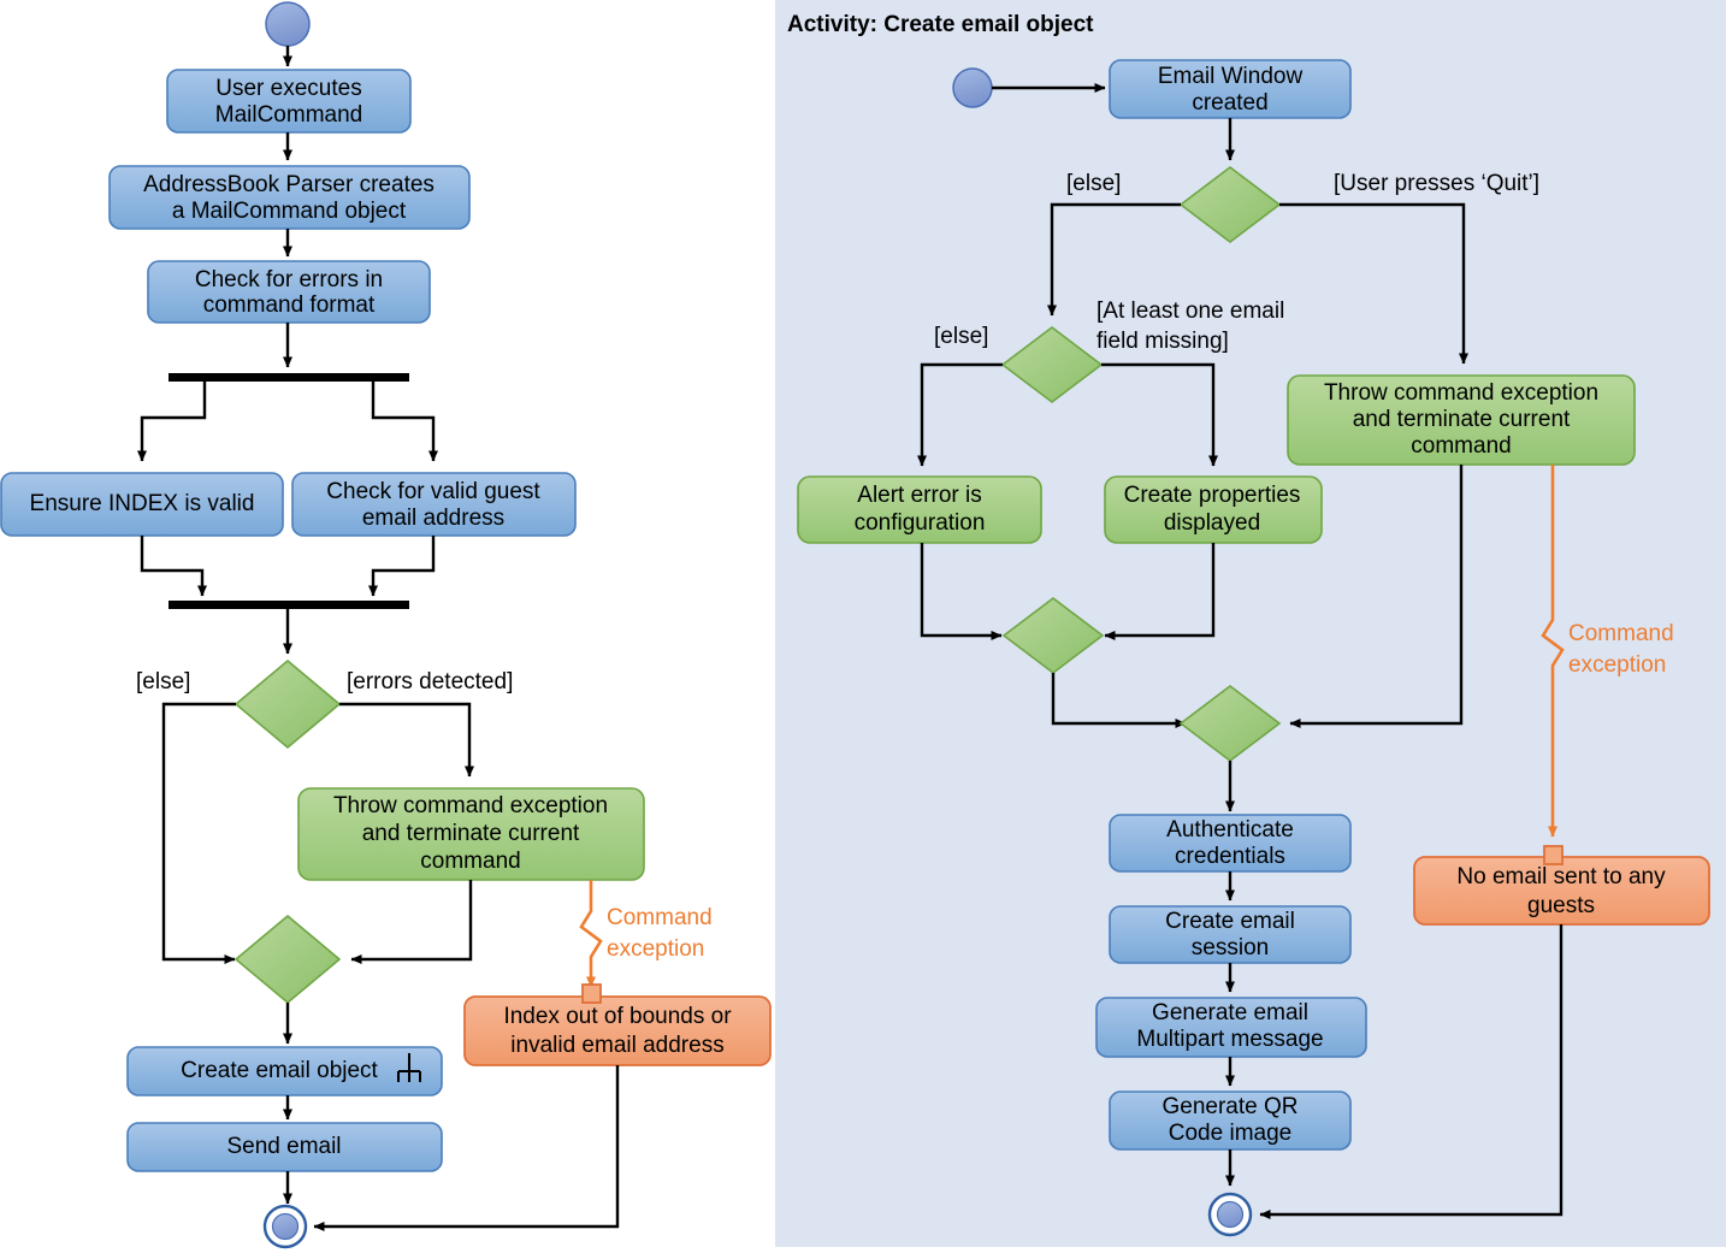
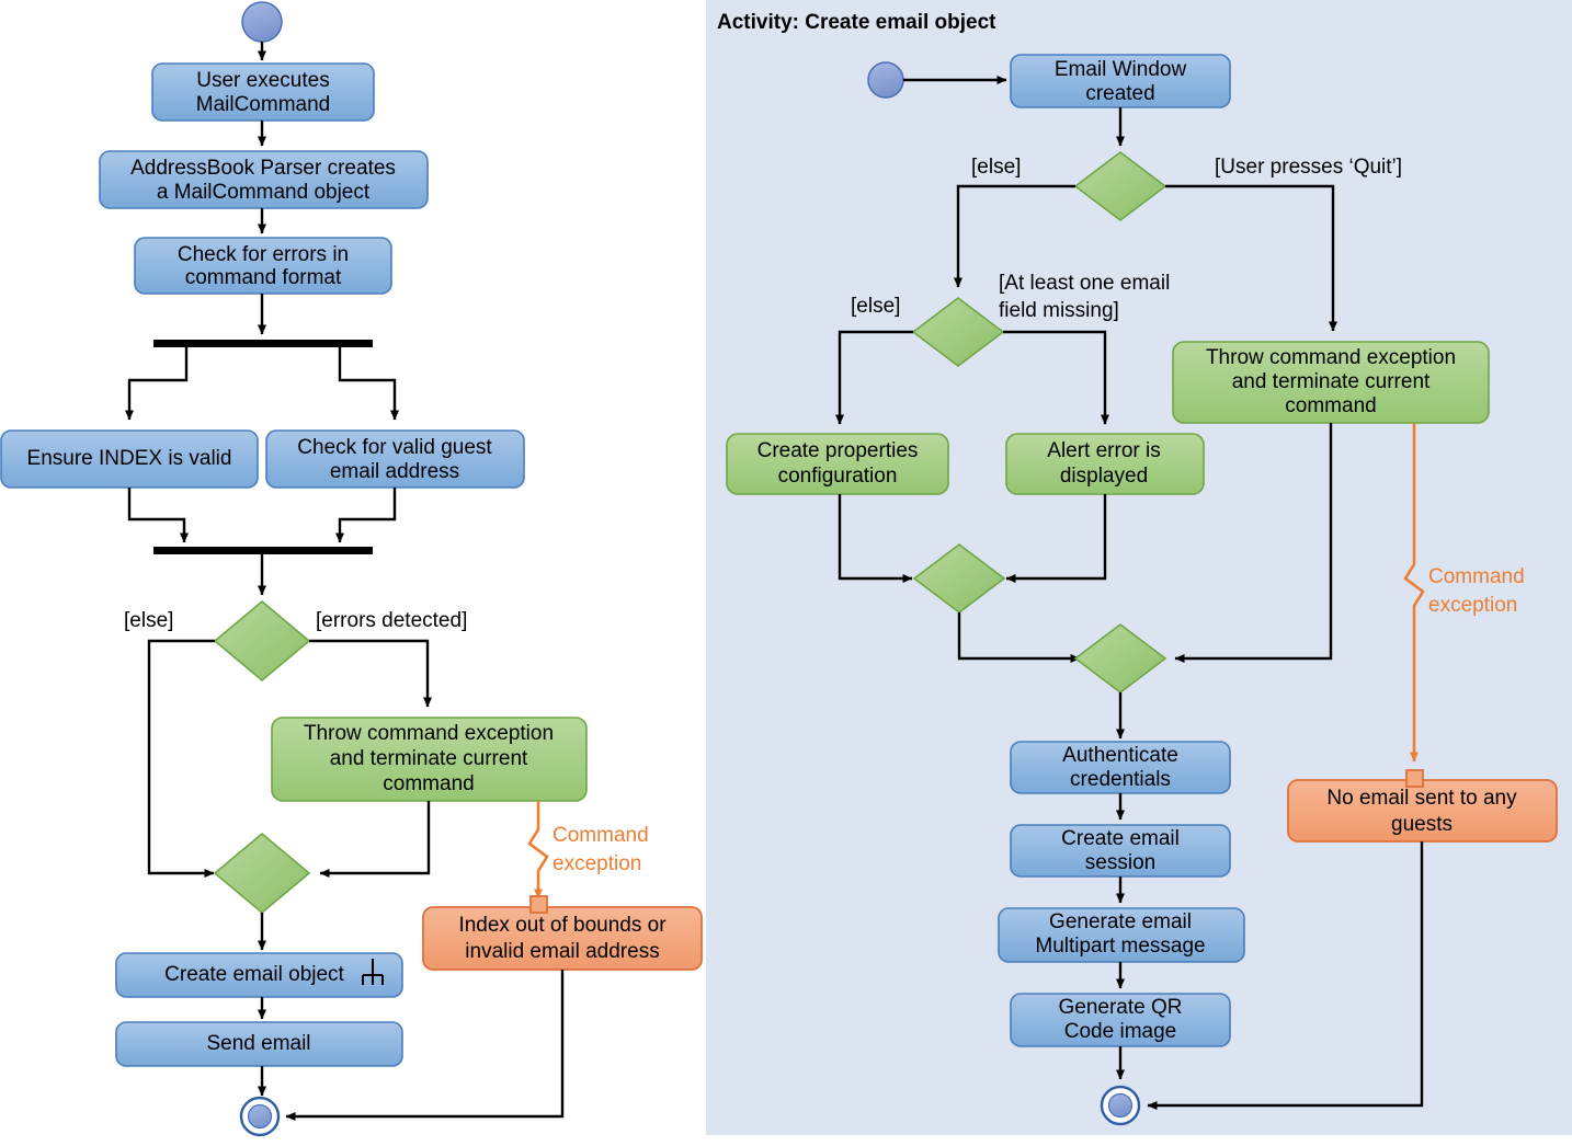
  Activity: Create email object
  User executes
  MailCommand
  AddressBook Parser creates
  a MailCommand object
  Check for errors in
  command format
  Ensure INDEX is valid
  Check for valid guest
  email address
  [else]
  [errors detected]
  Throw command exception
  and terminate current
  command
  Command
  exception
  Index out of bounds or
  invalid email address
  Create email object
  Send email
  Email Window
  created
  [else]
  [User presses ‘Quit’]
  [else]
  [At least one email
  field missing]
- Alert error is
+ Create properties
  configuration
- Create properties
+ Alert error is
  displayed
  Throw command exception
  and terminate current
  command
  Authenticate
  credentials
  Create email
  session
  Generate email
  Multipart message
  Generate QR
  Code image
  Command
  exception
  No email sent to any
  guests
